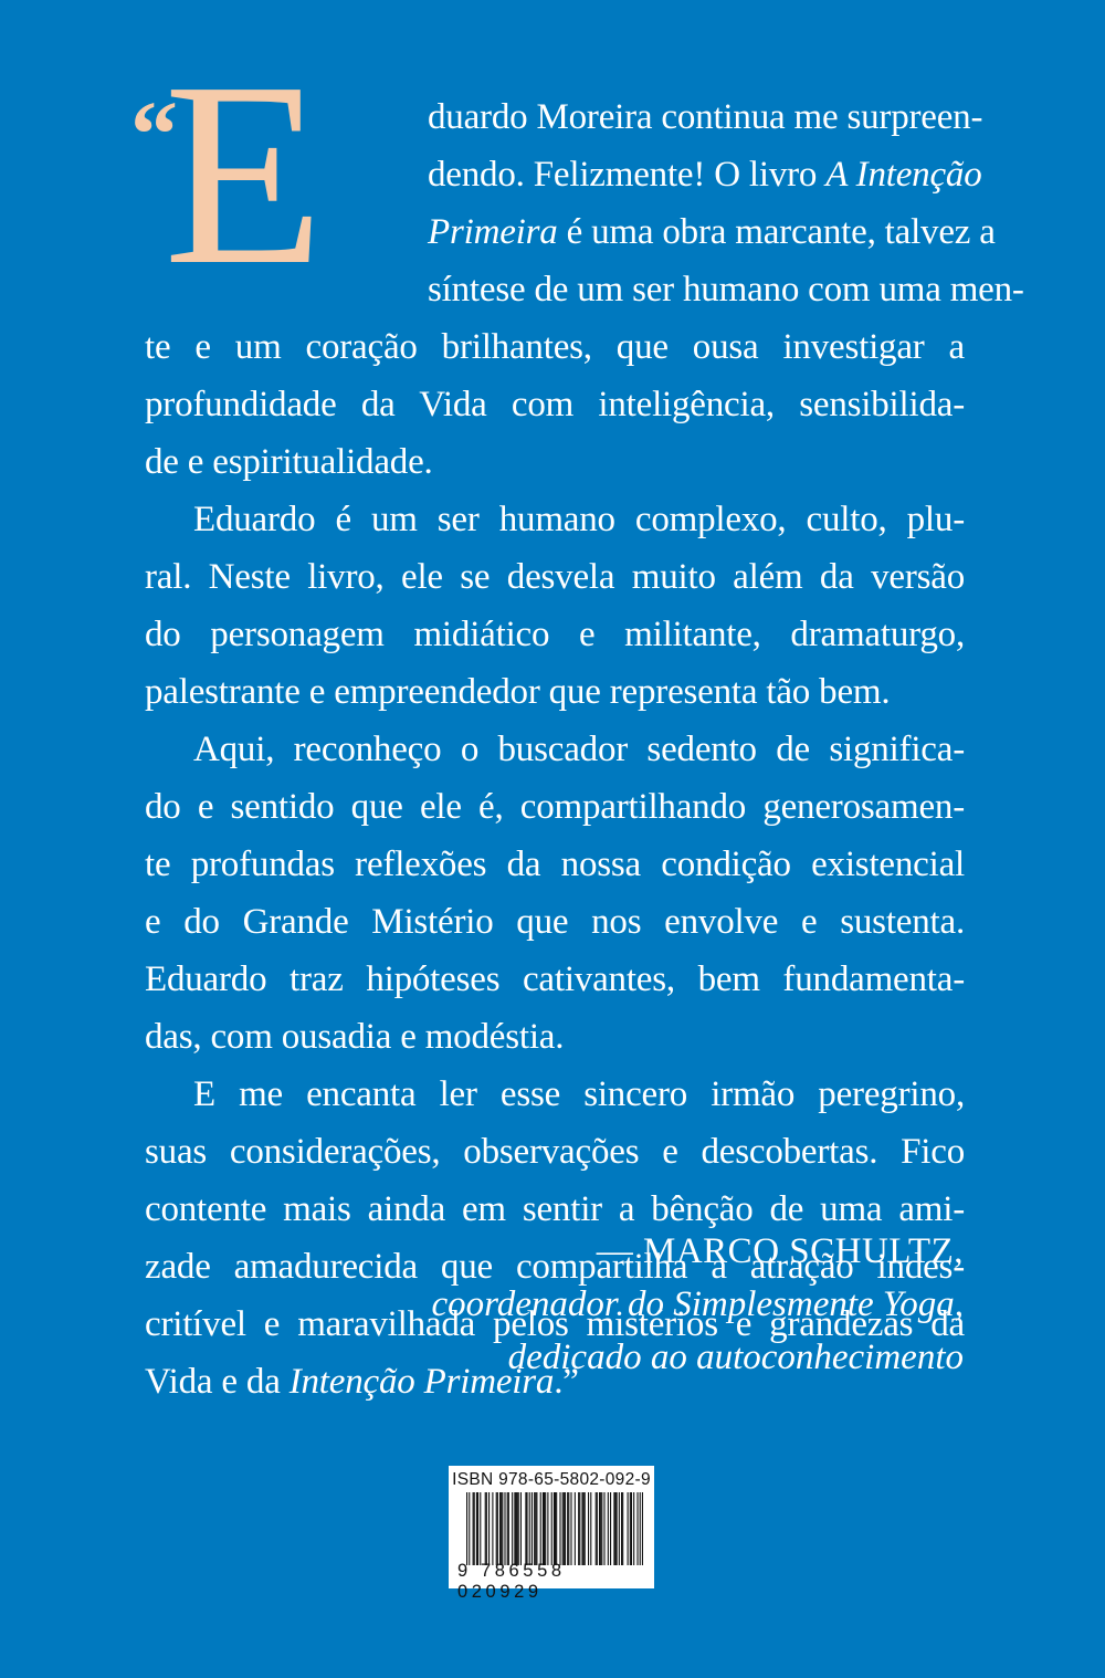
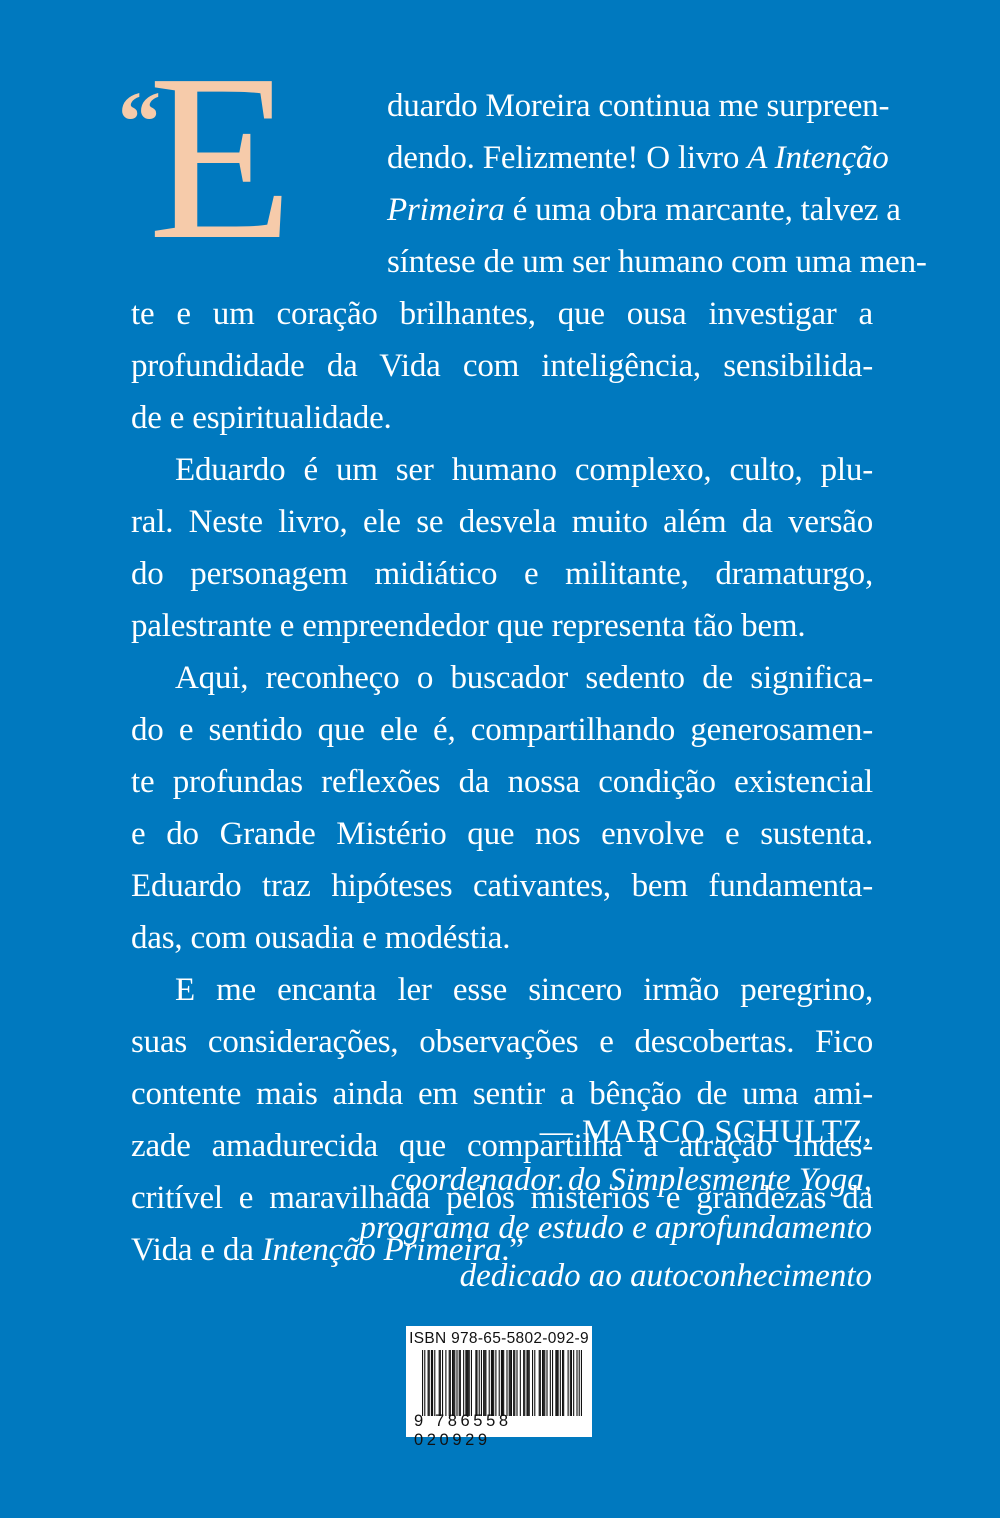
  “
  E
  duardo Moreira continua me surpreen-
  dendo. Felizmente! O livro A Intenção
  Primeira é uma obra marcante, talvez a
  síntese de um ser humano com uma men-
  te e um coração brilhantes, que ousa investigar a
  profundidade da Vida com inteligência, sensibilida-
  de e espiritualidade.
  Eduardo é um ser humano complexo, culto, plu-
  ral. Neste livro, ele se desvela muito além da versão
  do personagem midiático e militante, dramaturgo,
  palestrante e empreendedor que representa tão bem.
  Aqui, reconheço o buscador sedento de significa-
  do e sentido que ele é, compartilhando generosamen-
  te profundas reflexões da nossa condição existencial
  e do Grande Mistério que nos envolve e sustenta.
  Eduardo traz hipóteses cativantes, bem fundamenta-
  das, com ousadia e modéstia.
  E me encanta ler esse sincero irmão peregrino,
  suas considerações, observações e descobertas. Fico
  contente mais ainda em sentir a bênção de uma ami-
  zade amadurecida que compartilha a atração indes-
  critível e maravilhada pelos mistérios e grandezas da
  Vida e da Intenção Primeira.”
  — MARCO SCHULTZ,
  coordenador do Simplesmente Yoga,
+ programa de estudo e aprofundamento
  dedicado ao autoconhecimento
  ISBN 978-65-5802-092-9
  9 786558 020929
